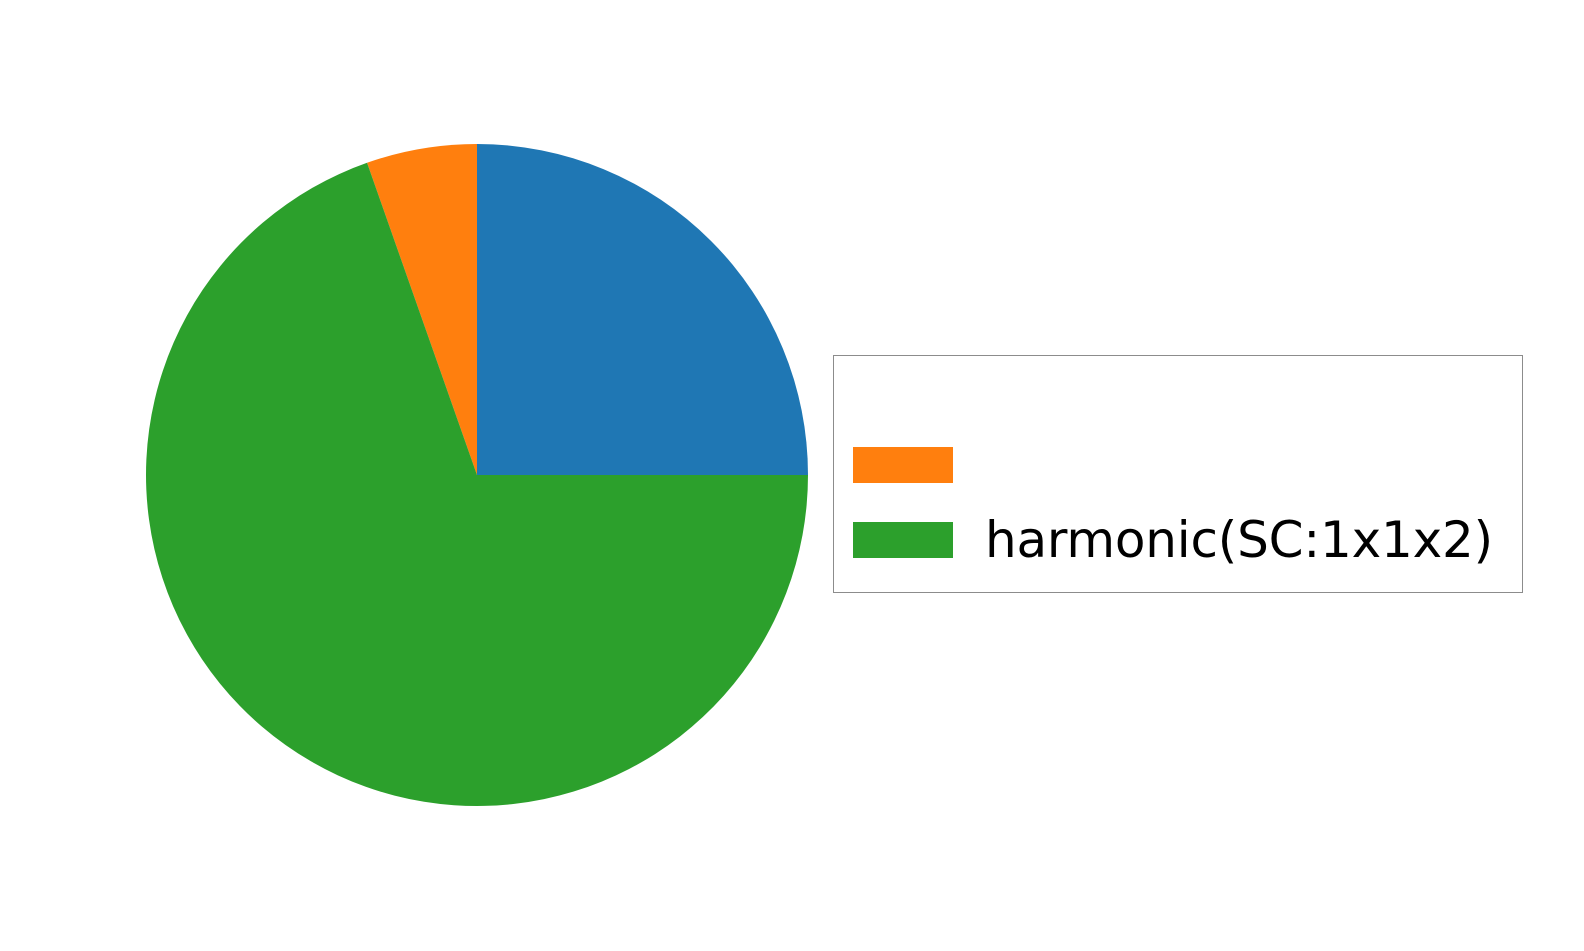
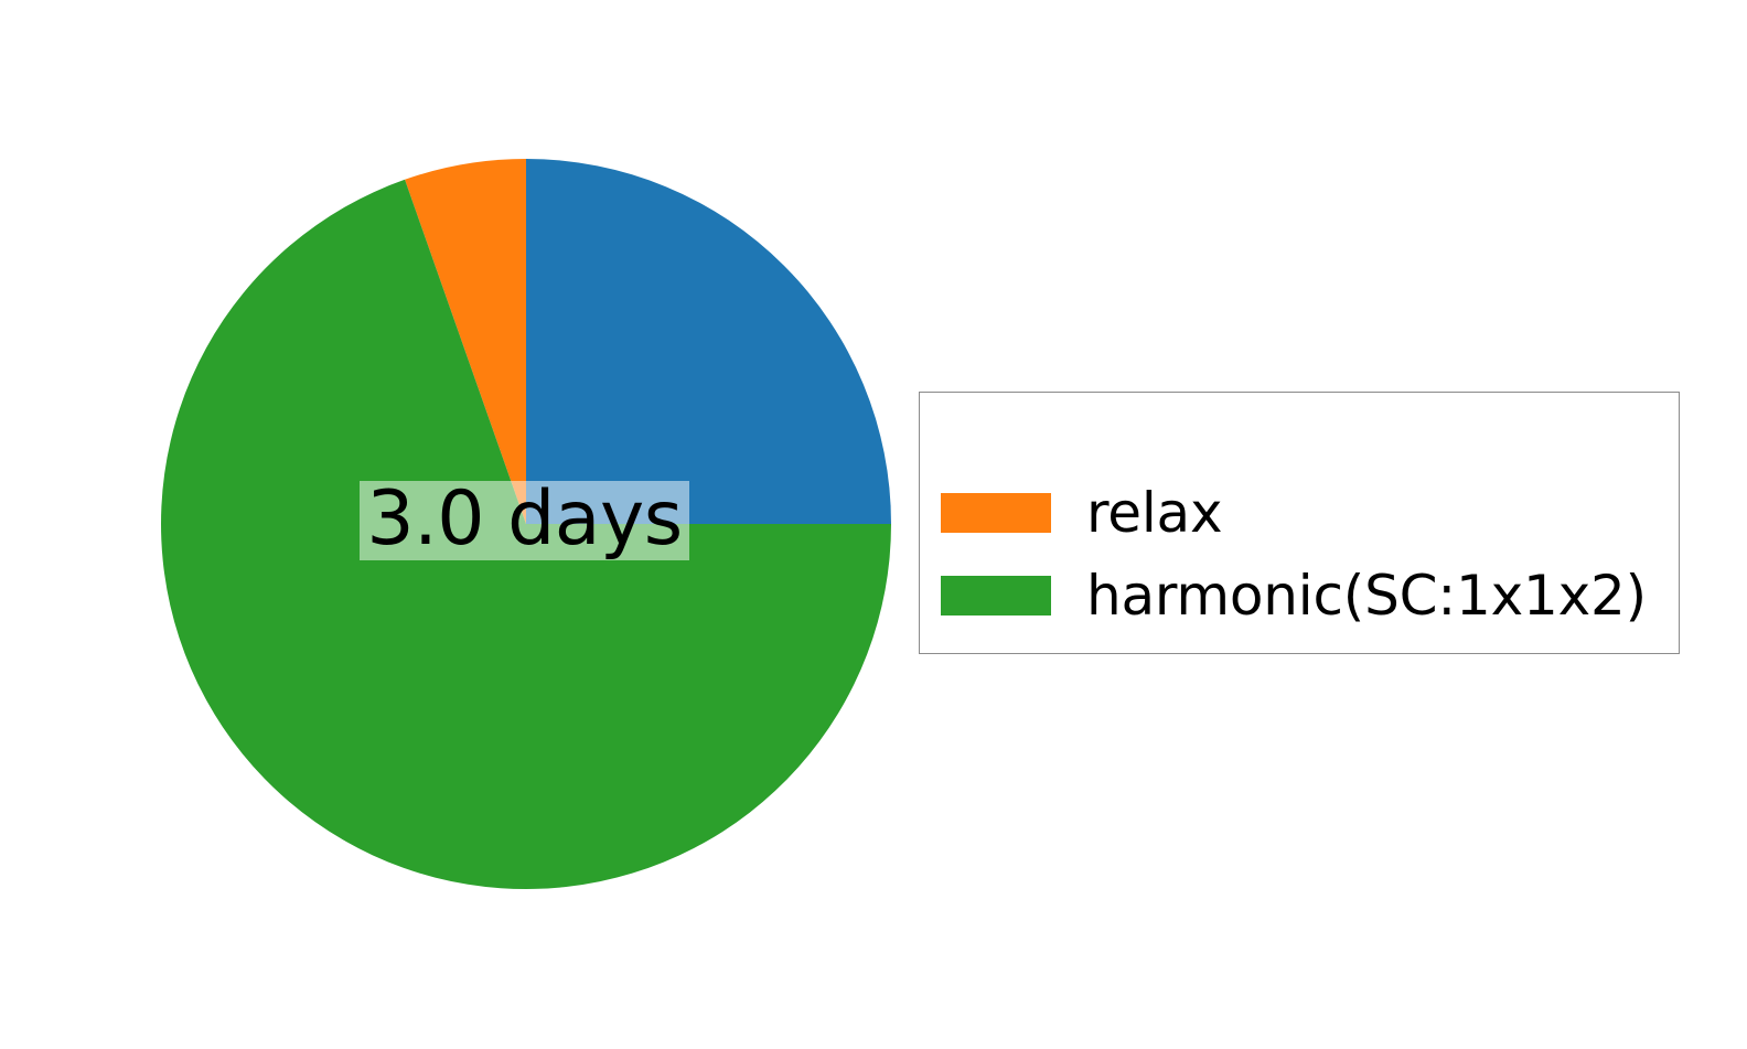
+ 3.0 days
+ relax
  harmonic(SC:1x1x2)
